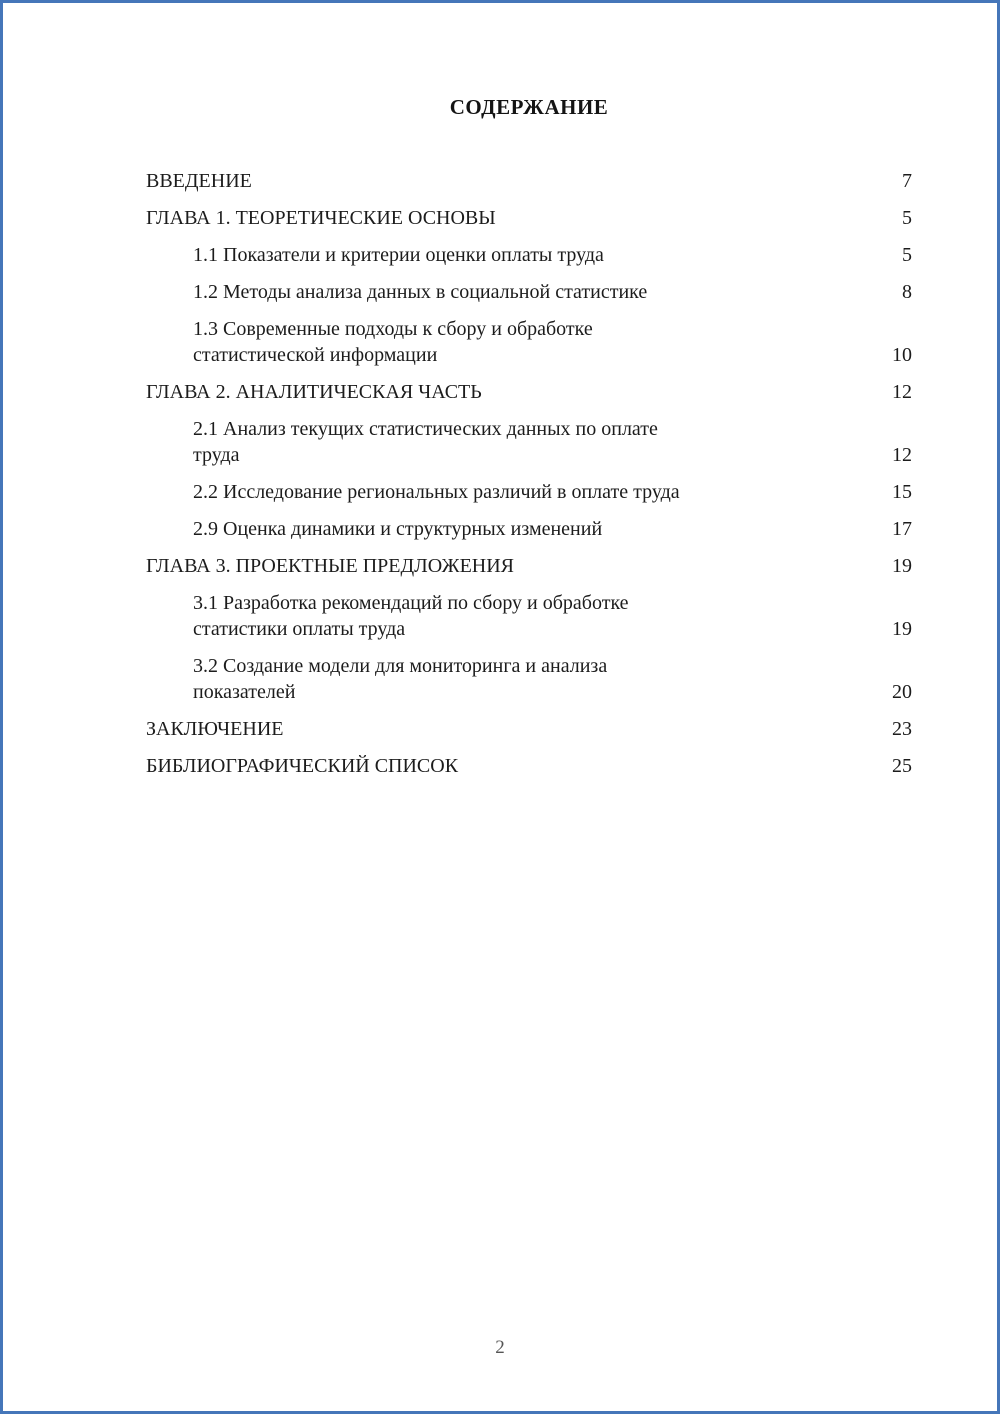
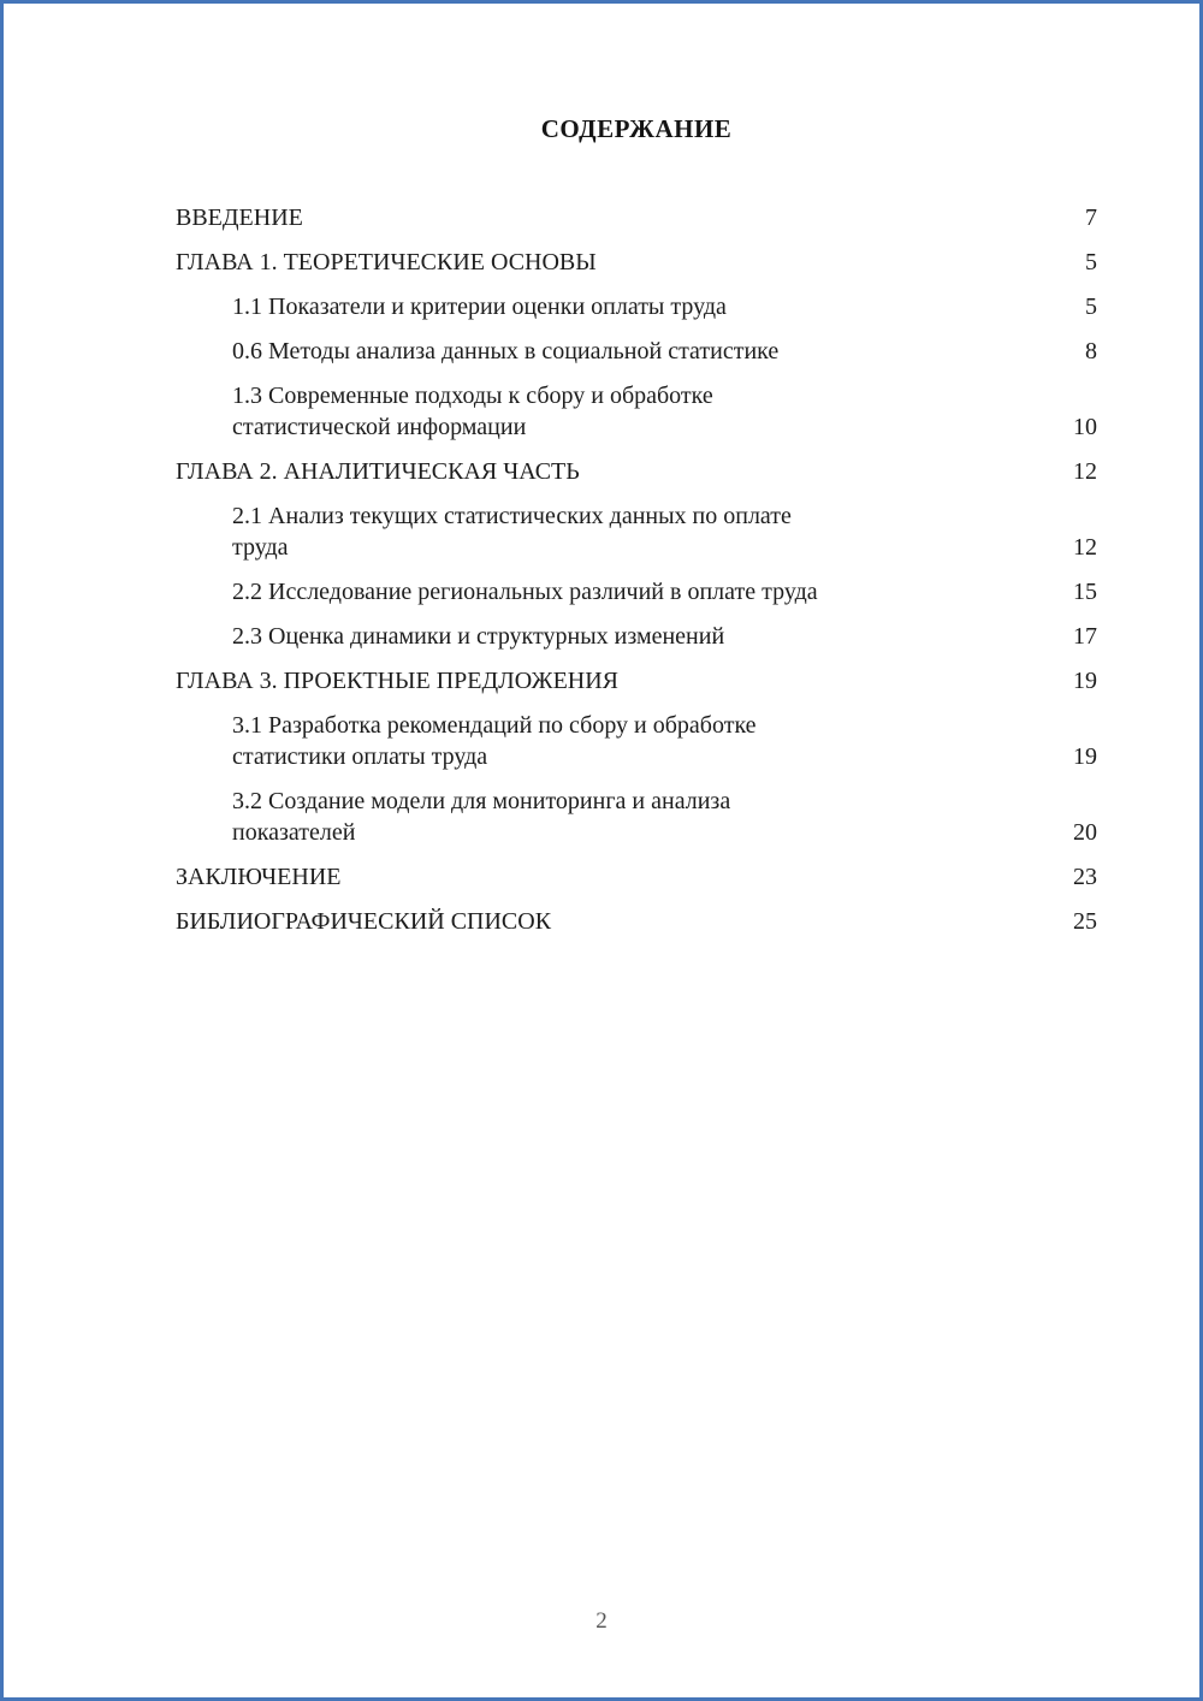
  СОДЕРЖАНИЕ
  ВВЕДЕНИЕ
  7
  ГЛАВА 1. ТЕОРЕТИЧЕСКИЕ ОСНОВЫ
  5
  1.1 Показатели и критерии оценки оплаты труда
  5
- 1.2 Методы анализа данных в социальной статистике
+ 0.6 Методы анализа данных в социальной статистике
  8
  1.3 Современные подходы к сбору и обработке
  статистической информации
  10
  ГЛАВА 2. АНАЛИТИЧЕСКАЯ ЧАСТЬ
  12
  2.1 Анализ текущих статистических данных по оплате
  труда
  12
  2.2 Исследование региональных различий в оплате труда
  15
- 2.9 Оценка динамики и структурных изменений
+ 2.3 Оценка динамики и структурных изменений
  17
  ГЛАВА 3. ПРОЕКТНЫЕ ПРЕДЛОЖЕНИЯ
  19
  3.1 Разработка рекомендаций по сбору и обработке
  статистики оплаты труда
  19
  3.2 Создание модели для мониторинга и анализа
  показателей
  20
  ЗАКЛЮЧЕНИЕ
  23
  БИБЛИОГРАФИЧЕСКИЙ СПИСОК
  25
  2
